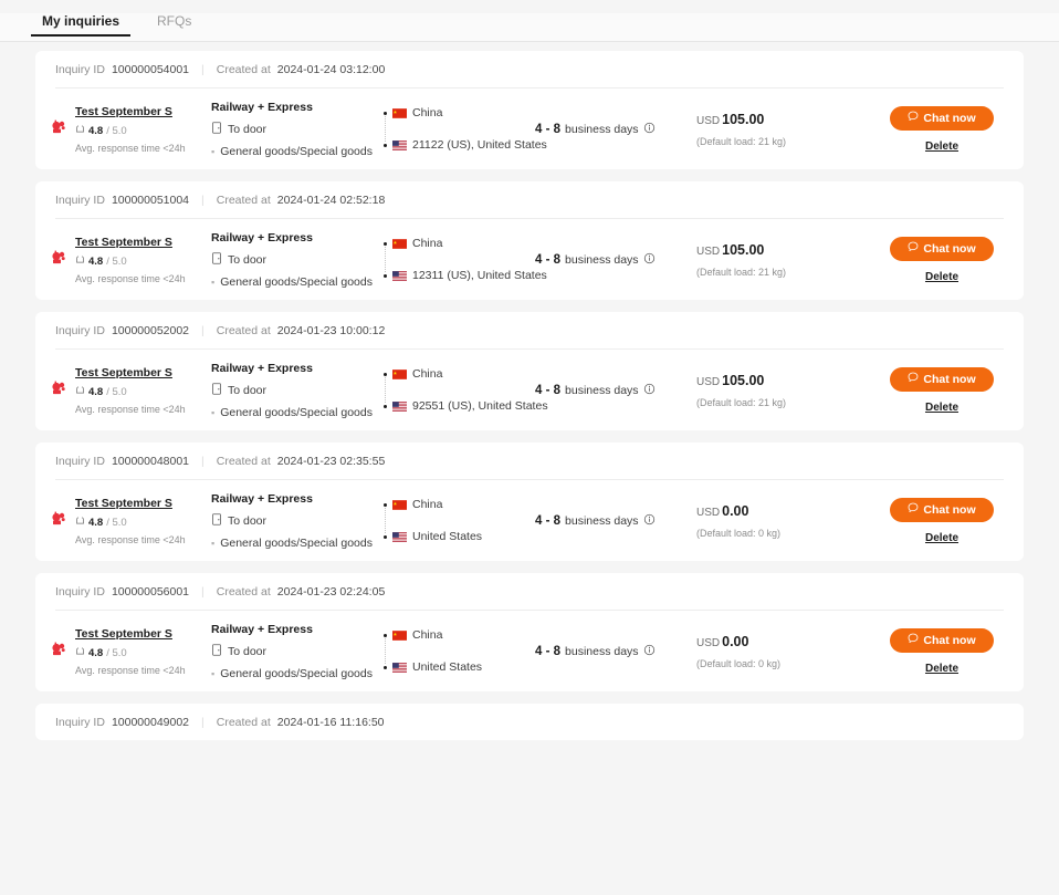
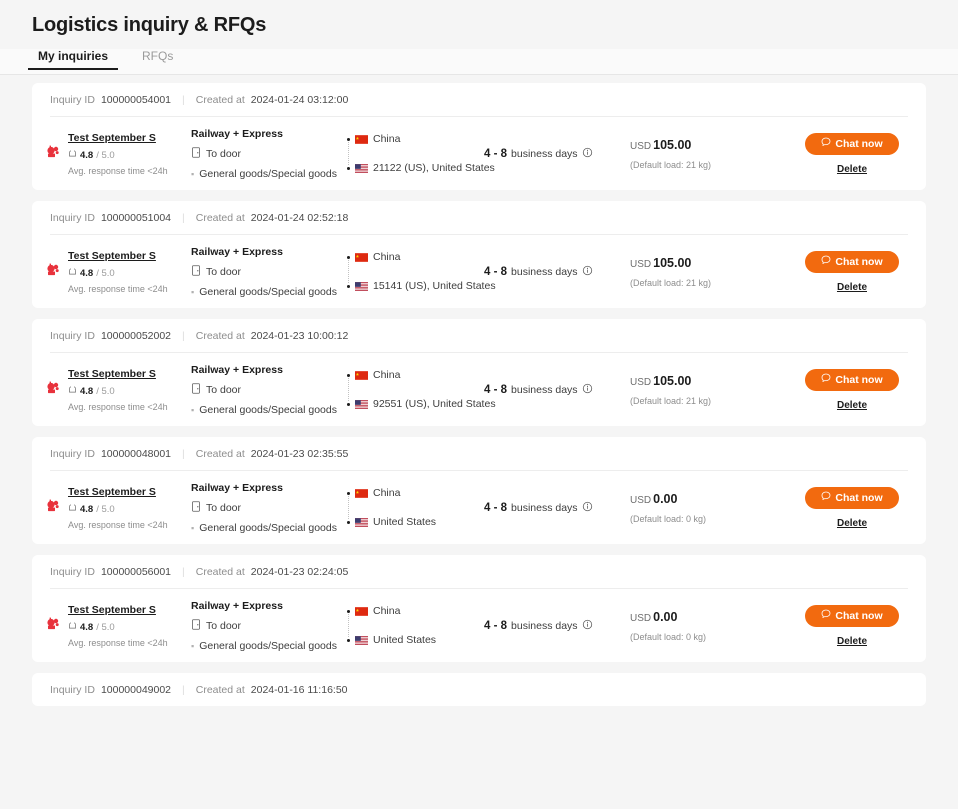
+ Logistics inquiry & RFQs
  My inquiries
  RFQs
  Inquiry ID
  100000054001
  |
  Created at
  2024-01-24 03:12:00
  Test September S
  4.8
  / 5.0
  Avg. response time <24h
  Railway + Express
  To door
  ▪
  General goods/Special goods
  China
  21122 (US), United States
  4 - 8
  business days
  USD 105.00
  (Default load: 21 kg)
  Chat now
  Delete
  Inquiry ID
  100000051004
  |
  Created at
  2024-01-24 02:52:18
  Test September S
  4.8
  / 5.0
  Avg. response time <24h
  Railway + Express
  To door
  ▪
  General goods/Special goods
  China
- 12311 (US), United States
+ 15141 (US), United States
  4 - 8
  business days
  USD 105.00
  (Default load: 21 kg)
  Chat now
  Delete
  Inquiry ID
  100000052002
  |
  Created at
  2024-01-23 10:00:12
  Test September S
  4.8
  / 5.0
  Avg. response time <24h
  Railway + Express
  To door
  ▪
  General goods/Special goods
  China
  92551 (US), United States
  4 - 8
  business days
  USD 105.00
  (Default load: 21 kg)
  Chat now
  Delete
  Inquiry ID
  100000048001
  |
  Created at
  2024-01-23 02:35:55
  Test September S
  4.8
  / 5.0
  Avg. response time <24h
  Railway + Express
  To door
  ▪
  General goods/Special goods
  China
  United States
  4 - 8
  business days
  USD 0.00
  (Default load: 0 kg)
  Chat now
  Delete
  Inquiry ID
  100000056001
  |
  Created at
  2024-01-23 02:24:05
  Test September S
  4.8
  / 5.0
  Avg. response time <24h
  Railway + Express
  To door
  ▪
  General goods/Special goods
  China
  United States
  4 - 8
  business days
  USD 0.00
  (Default load: 0 kg)
  Chat now
  Delete
  Inquiry ID
  100000049002
  |
  Created at
  2024-01-16 11:16:50
